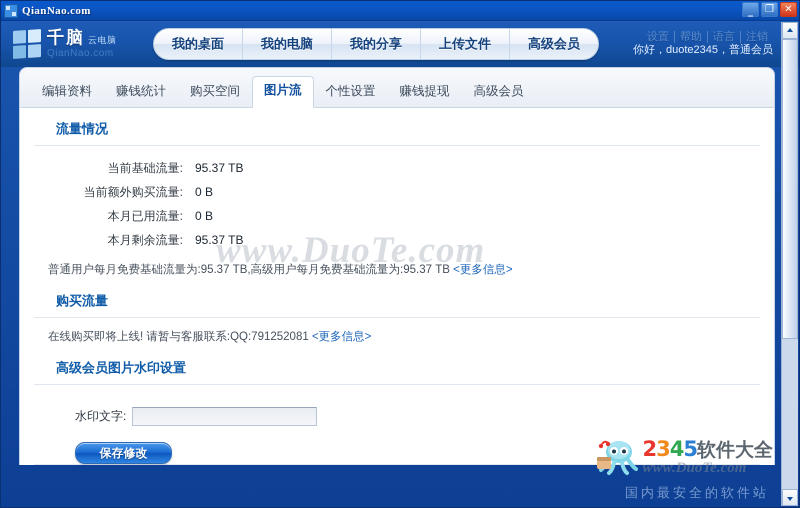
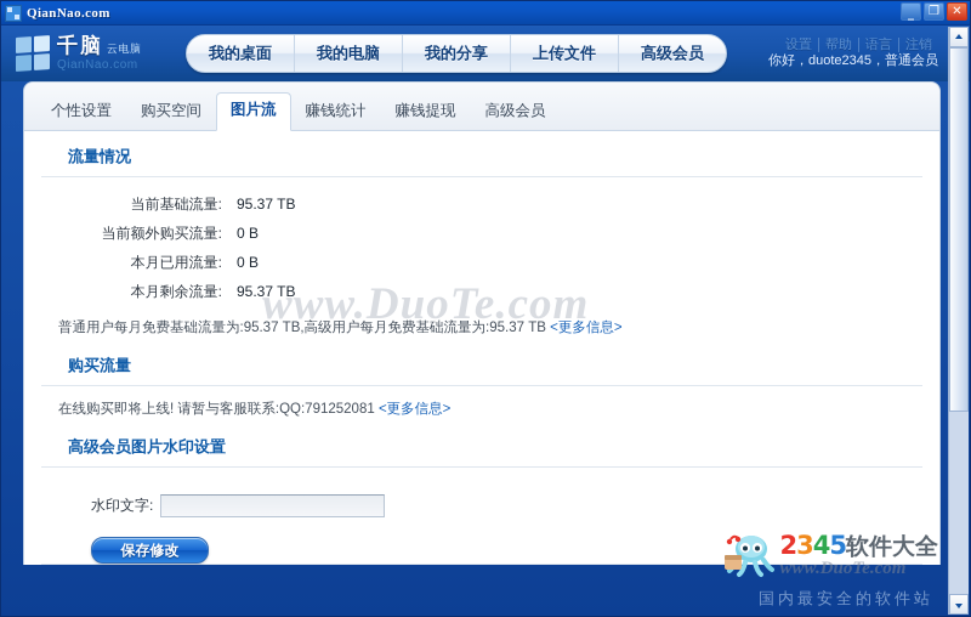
  QianNao.com
  _
  ❐
  ✕
  千脑 云电脑
  QianNao.com
  我的桌面
  我的电脑
  我的分享
  上传文件
  高级会员
  设置
  帮助
  语言
  注销
  你好，duote2345，普通会员
- 编辑资料
- 赚钱统计
+ 个性设置
  购买空间
  图片流
- 个性设置
+ 赚钱统计
  赚钱提现
  高级会员
  流量情况
  当前基础流量:
  95.37 TB
  当前额外购买流量:
  0 B
  本月已用流量:
  0 B
  本月剩余流量:
  95.37 TB
  普通用户每月免费基础流量为:95.37 TB,高级用户每月免费基础流量为:95.37 TB <更多信息>
  购买流量
  在线购买即将上线! 请暂与客服联系:QQ:791252081 <更多信息>
  高级会员图片水印设置
  水印文字:
  保存修改
  www.DuoTe.com
  2345软件大全
  www.DuoTe.com
  国内最安全的软件站
